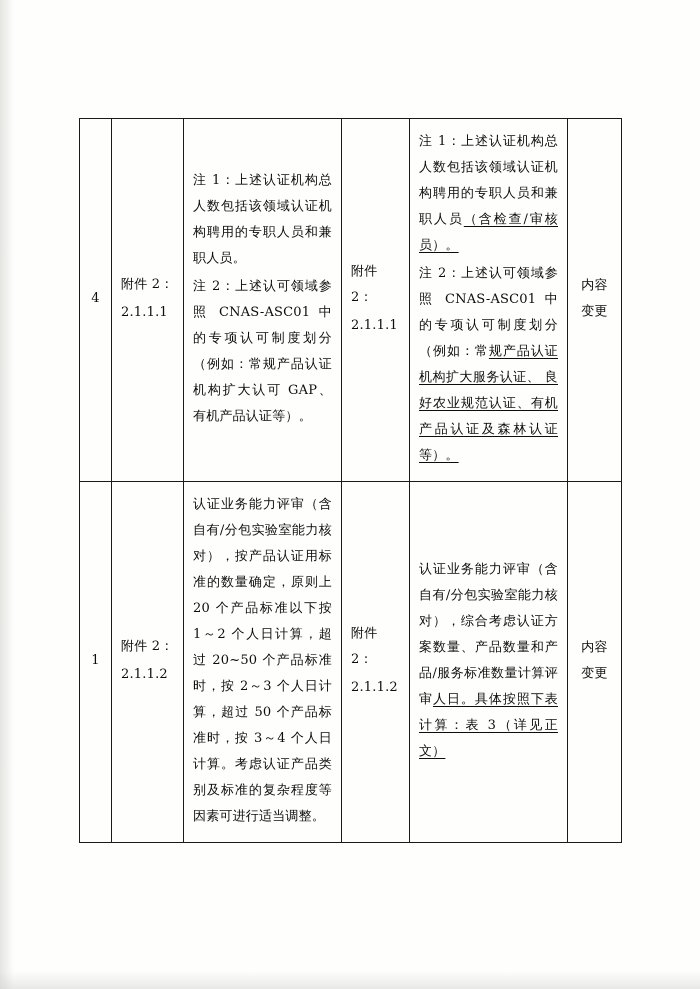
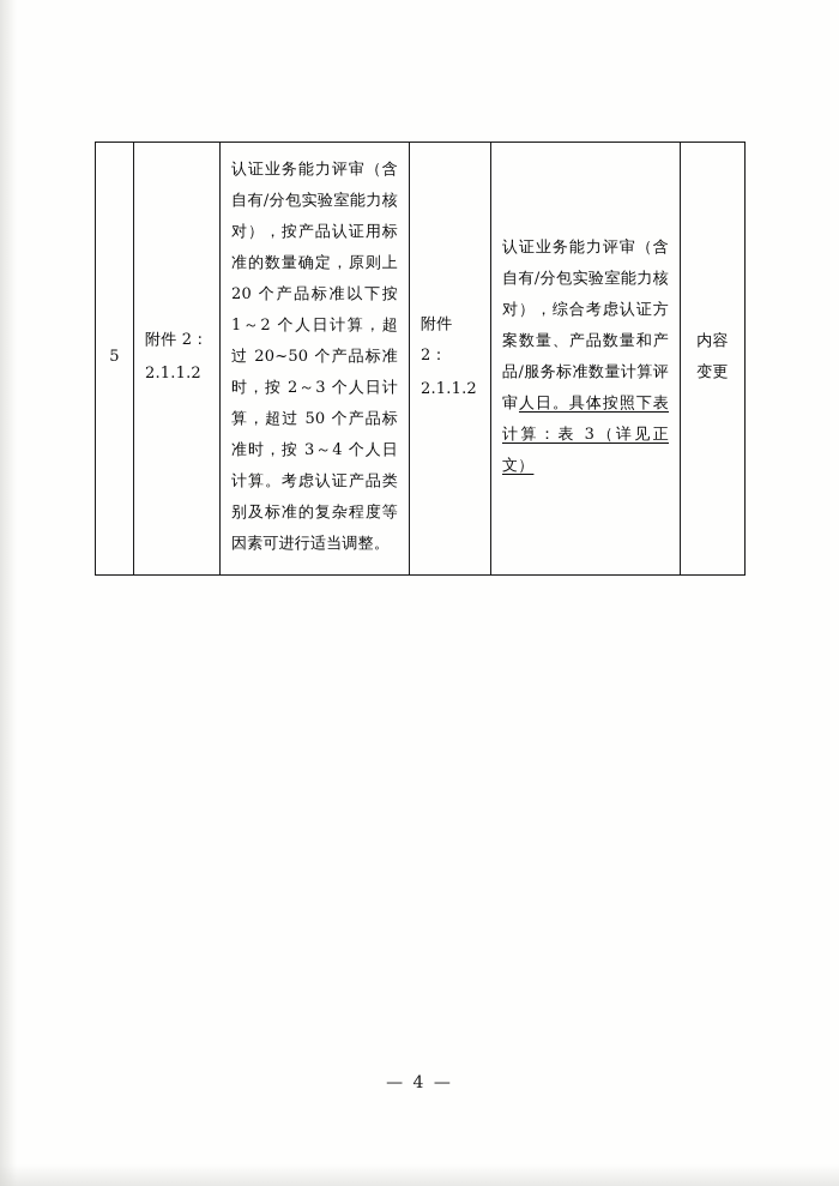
- 4	附件 2： 2.1.1.1	注 1：上述认证机构总人数包括该领域认证机构聘用的专职人员和兼职人员。 注 2：上述认可领域参照 CNAS-ASC01 中的专项认可制度划分（例如：常规产品认证机构扩大认可 GAP、有机产品认证等）。	附件 2： 2.1.1.1	注 1：上述认证机构总人数包括该领域认证机构聘用的专职人员和兼职人员（含检查/审核员）。 注 2：上述认可领域参照 CNAS-ASC01 中的专项认可制度划分（例如：常规产品认证机构扩大服务认证、 良好农业规范认证、有机产品认证及森林认证等）。	内容变更
- 1	附件 2： 2.1.1.2	认证业务能力评审（含自有/分包实验室能力核对），按产品认证用标准的数量确定，原则上 20 个产品标准以下按 1～2 个人日计算，超过 20~50 个产品标准时，按 2～3 个人日计算，超过 50 个产品标准时，按 3～4 个人日计算。考虑认证产品类别及标准的复杂程度等因素可进行适当调整。	附件 2： 2.1.1.2	认证业务能力评审（含自有/分包实验室能力核对），综合考虑认证方案数量、产品数量和产品/服务标准数量计算评审人日。具体按照下表计算：表 3（详见正文）	内容变更
+ 5	附件 2： 2.1.1.2	认证业务能力评审（含自有/分包实验室能力核对），按产品认证用标准的数量确定，原则上 20 个产品标准以下按 1～2 个人日计算，超过 20~50 个产品标准时，按 2～3 个人日计算，超过 50 个产品标准时，按 3～4 个人日计算。考虑认证产品类别及标准的复杂程度等因素可进行适当调整。	附件 2： 2.1.1.2	认证业务能力评审（含自有/分包实验室能力核对），综合考虑认证方案数量、产品数量和产品/服务标准数量计算评审人日。具体按照下表计算：表 3（详见正文）	内容变更
+ — 4 —
